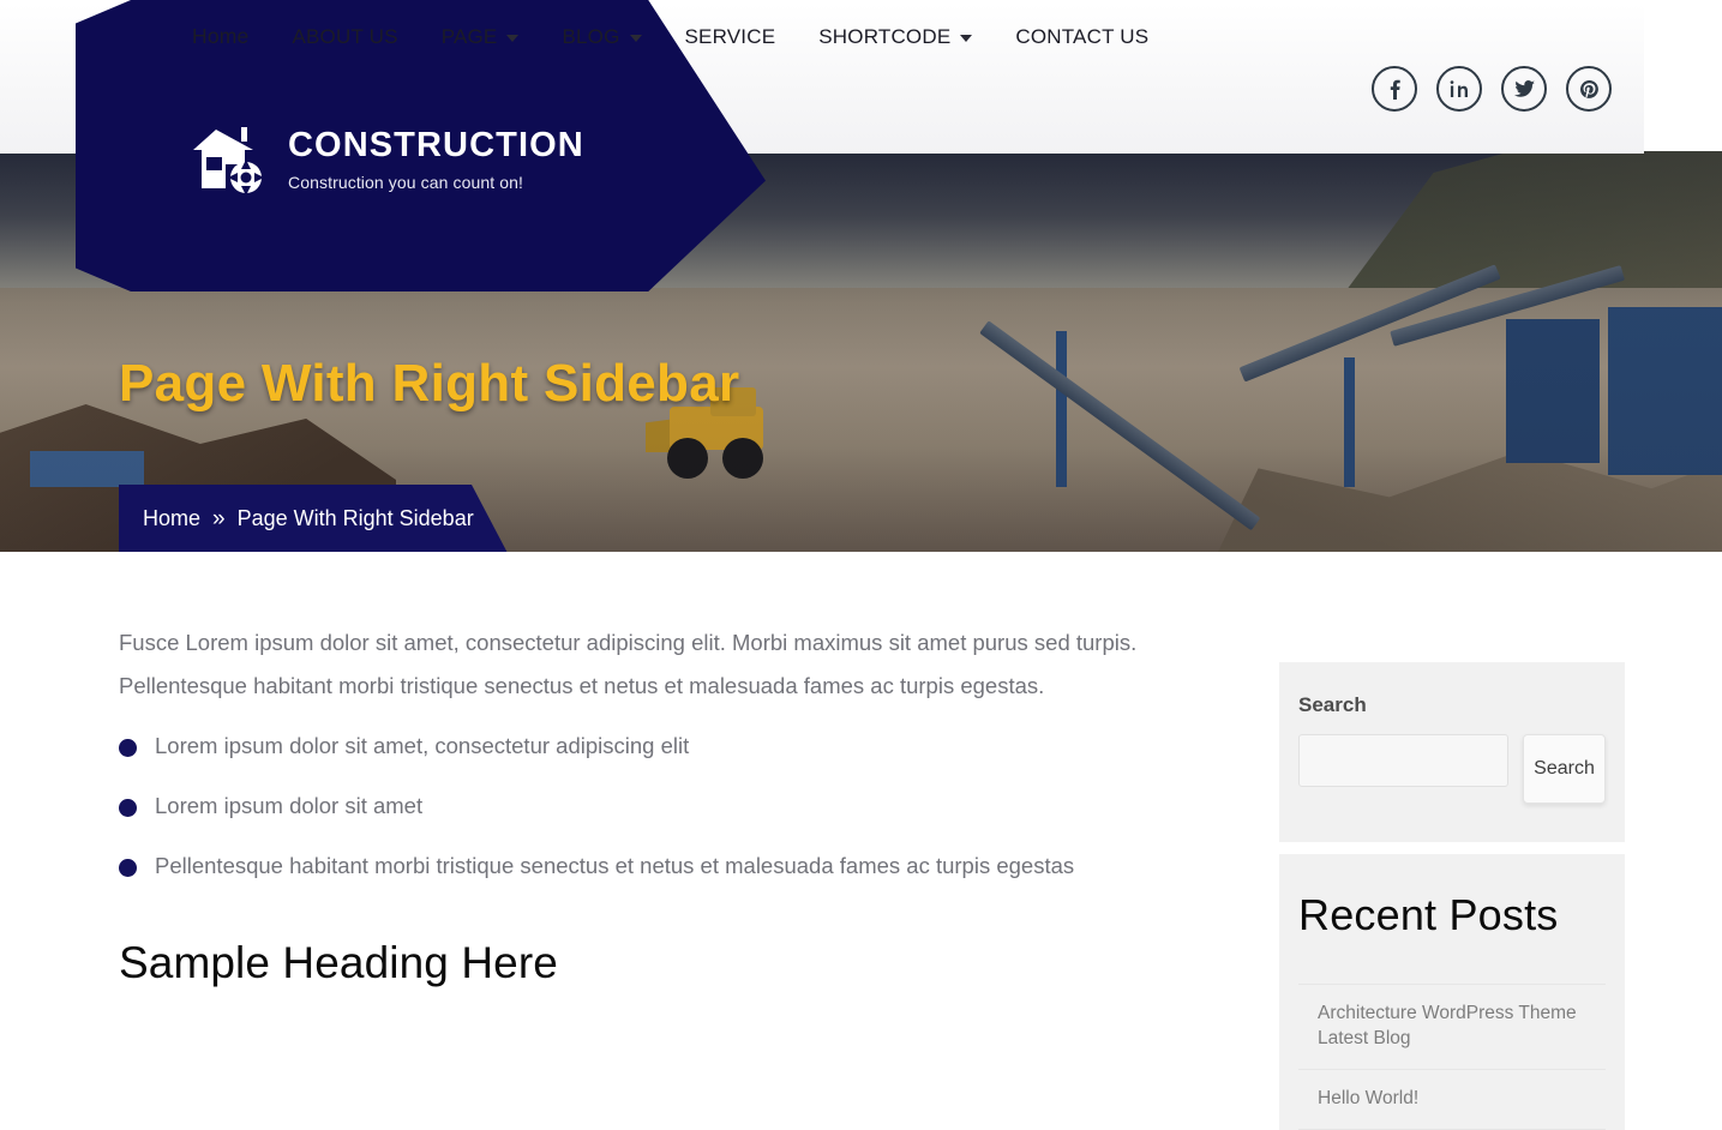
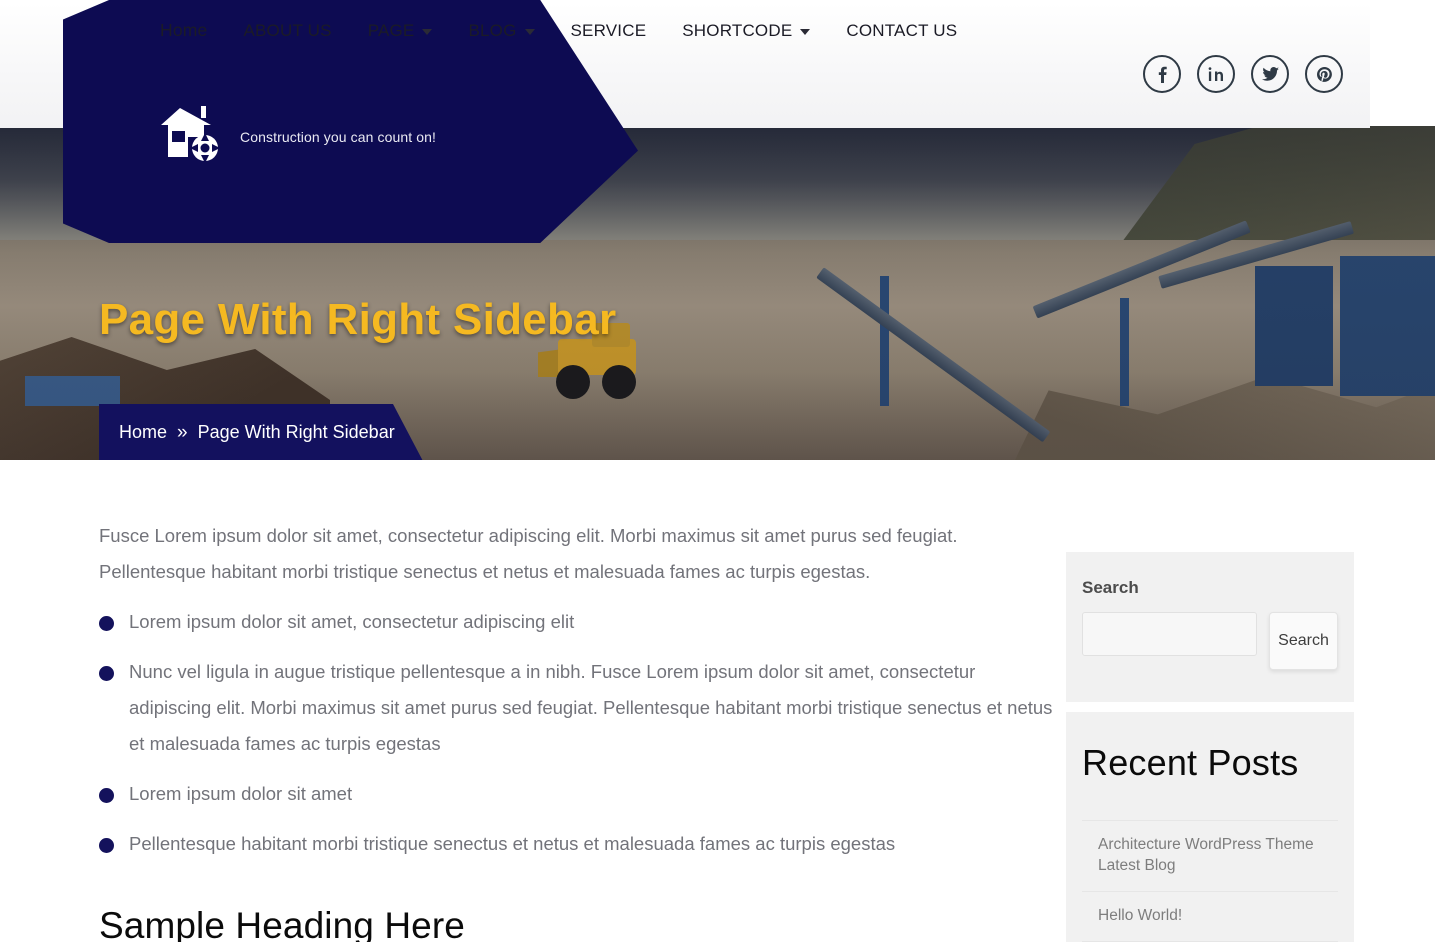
  Page With Right Sidebar
  Home
  »
  Page With Right Sidebar
  Home
  ABOUT US
  PAGE
  BLOG
  SERVICE
  SHORTCODE
  CONTACT US
- CONSTRUCTION
  Construction you can count on!
- Fusce Lorem ipsum dolor sit amet, consectetur adipiscing elit. Morbi maximus sit amet purus sed turpis. Pellentesque habitant morbi tristique senectus et netus et malesuada fames ac turpis egestas.
+ Fusce Lorem ipsum dolor sit amet, consectetur adipiscing elit. Morbi maximus sit amet purus sed feugiat. Pellentesque habitant morbi tristique senectus et netus et malesuada fames ac turpis egestas.
  Lorem ipsum dolor sit amet, consectetur adipiscing elit
+ Nunc vel ligula in augue tristique pellentesque a in nibh. Fusce Lorem ipsum dolor sit amet, consectetur adipiscing elit. Morbi maximus sit amet purus sed feugiat. Pellentesque habitant morbi tristique senectus et netus et malesuada fames ac turpis egestas
  Lorem ipsum dolor sit amet
  Pellentesque habitant morbi tristique senectus et netus et malesuada fames ac turpis egestas
  Sample Heading Here
  Search
  Search
  Recent Posts
  Architecture WordPress Theme Latest Blog
  Hello World!
